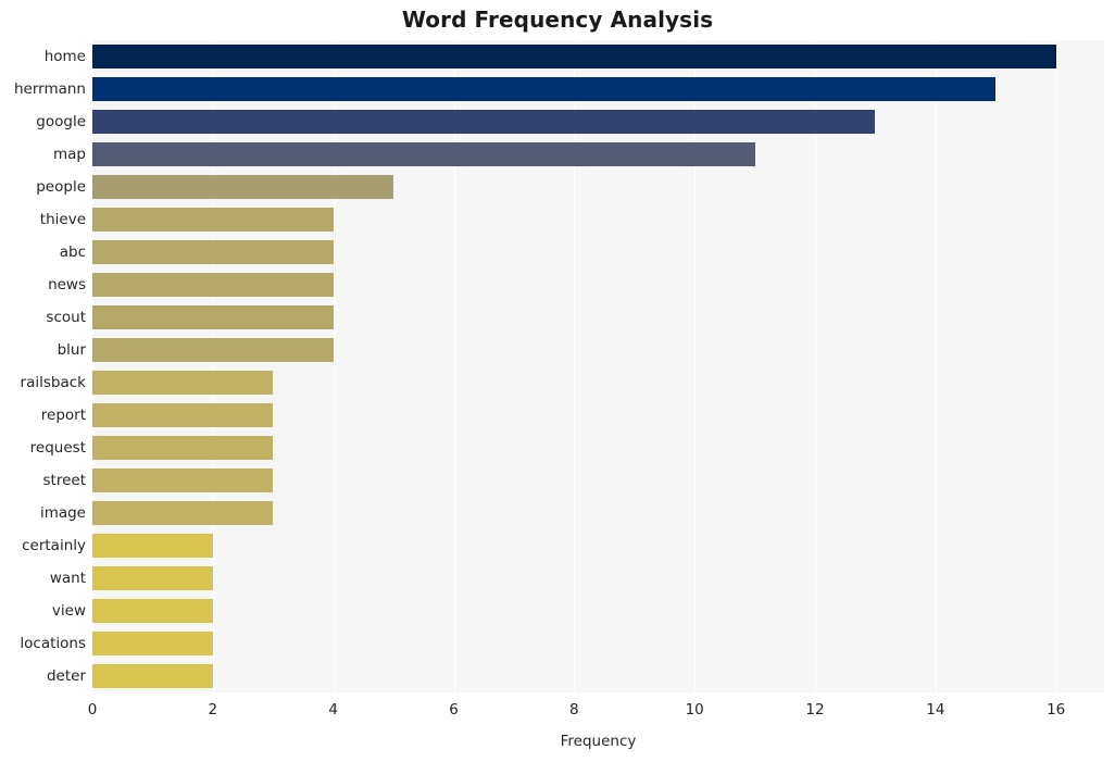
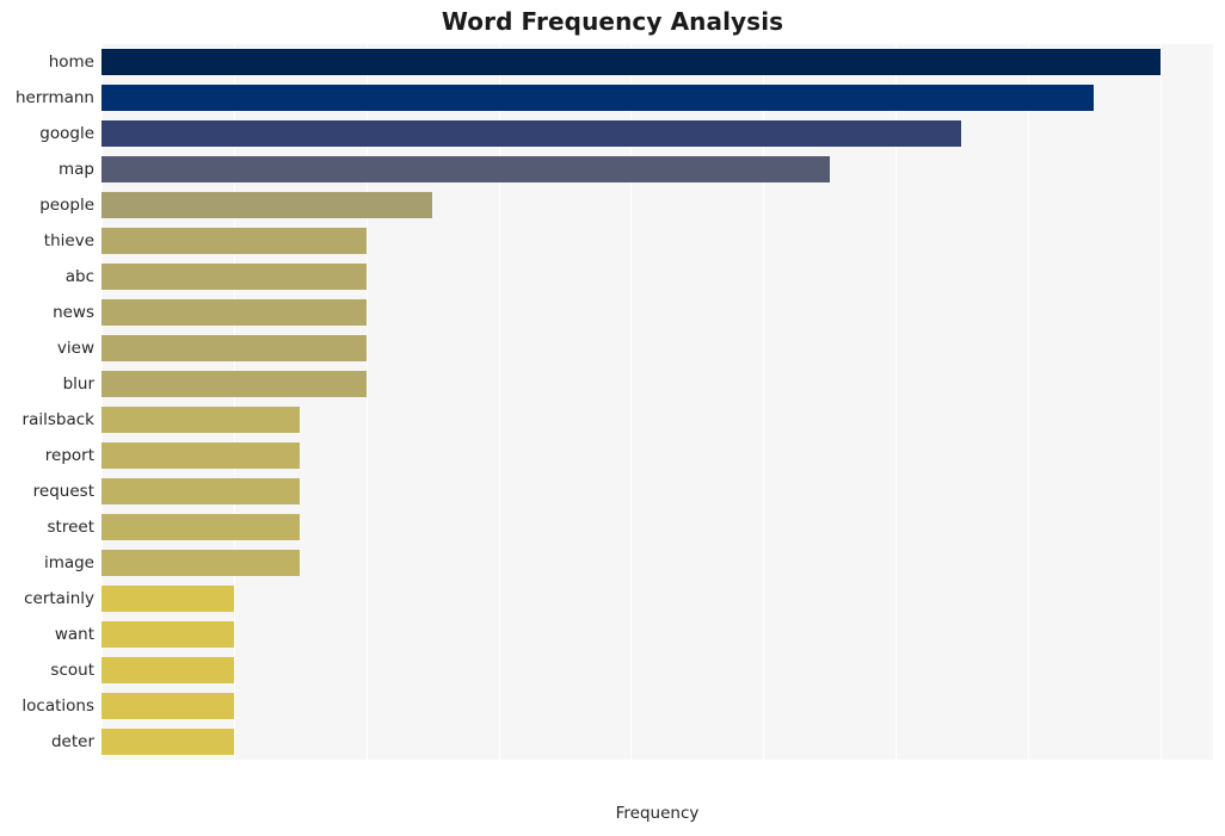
  Word Frequency Analysis
  home
  herrmann
  google
  map
  people
  thieve
  abc
  news
- scout
+ view
  blur
  railsback
  report
  request
  street
  image
  certainly
  want
- view
+ scout
  locations
  deter
- 0
- 2
- 4
- 6
- 8
- 10
- 12
- 14
- 16
  Frequency
